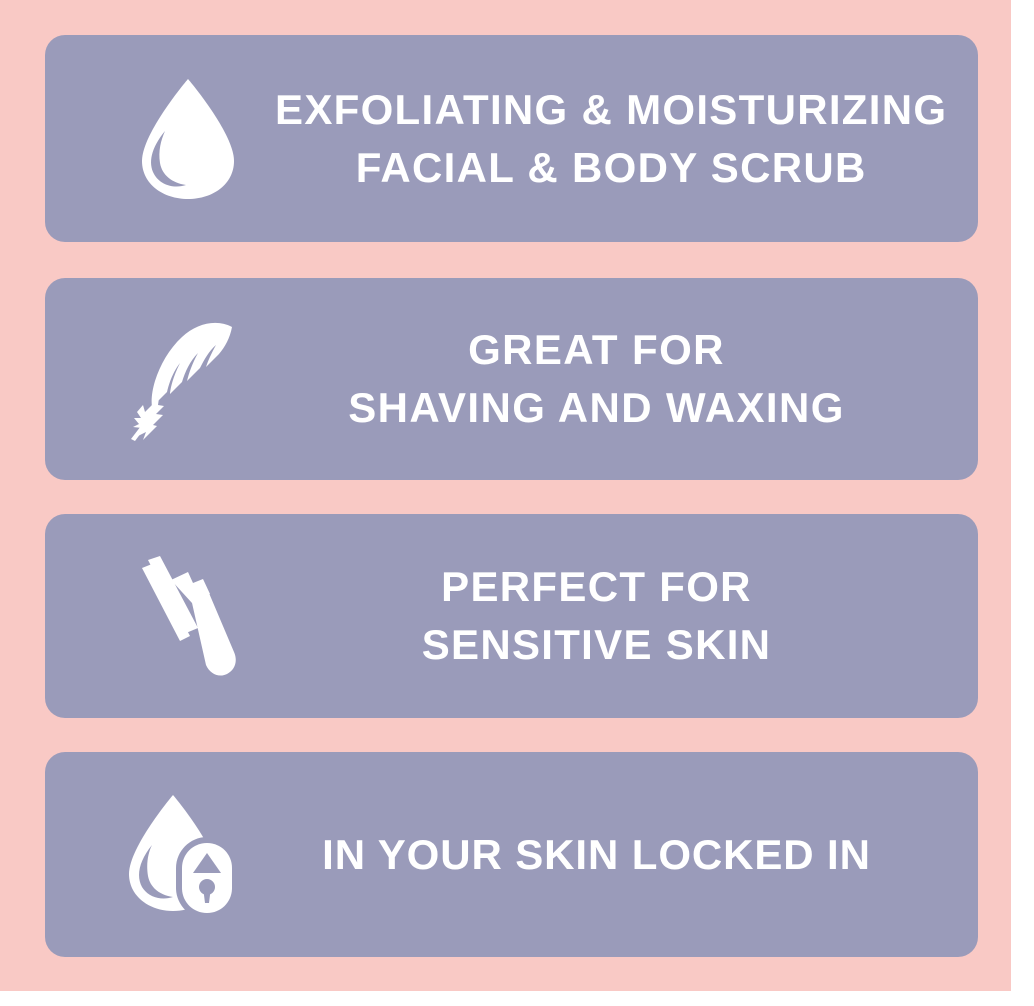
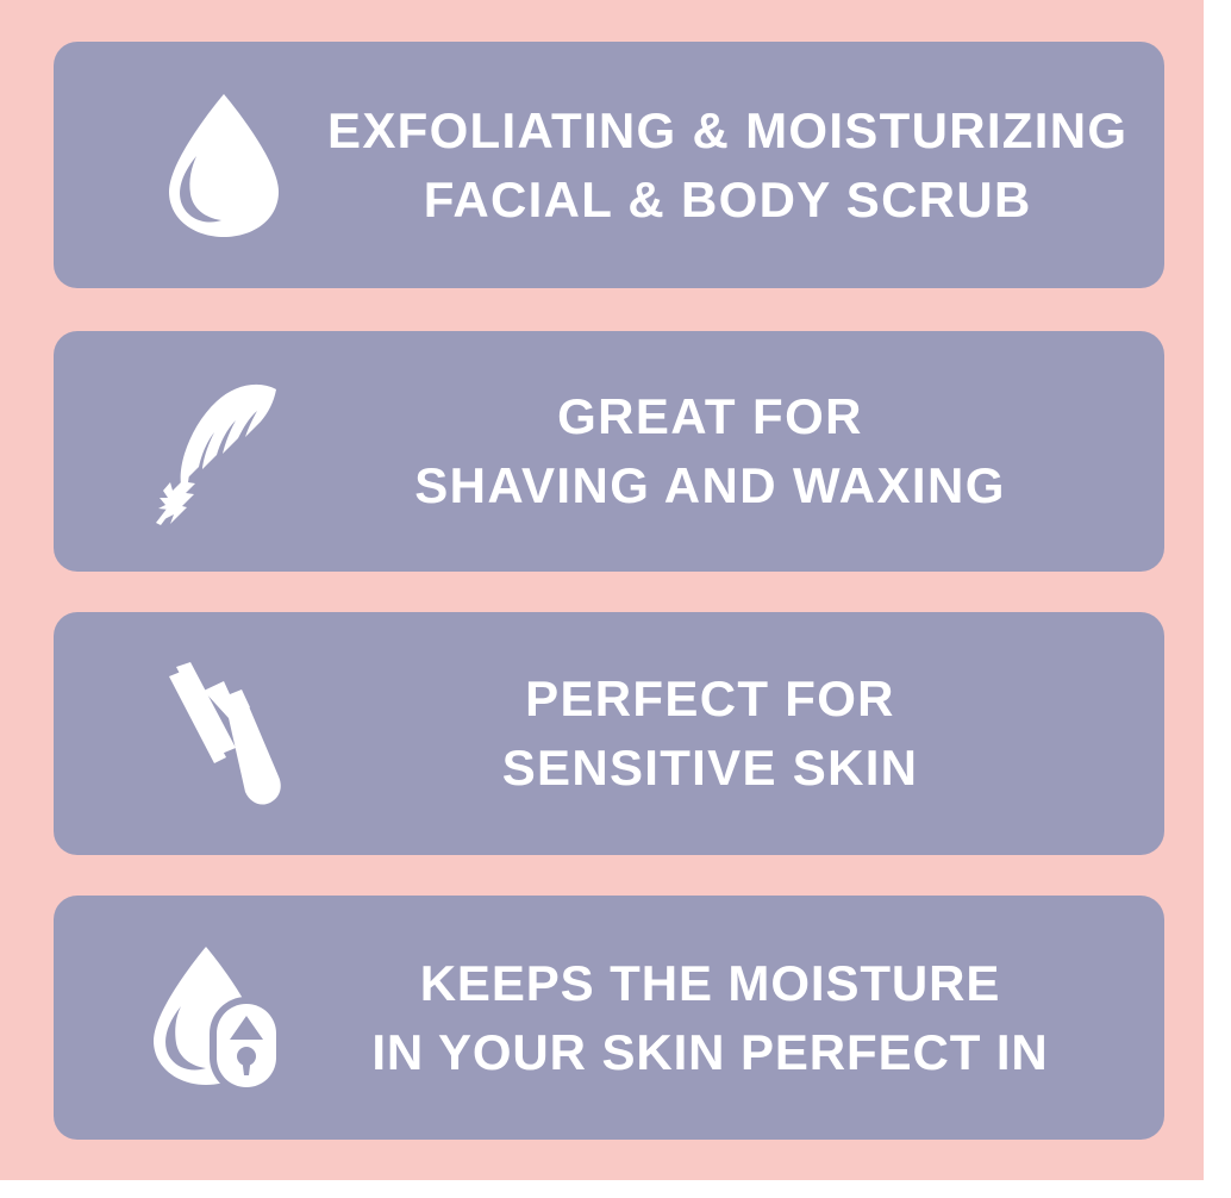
  EXFOLIATING & MOISTURIZING
  FACIAL & BODY SCRUB
  GREAT FOR
  SHAVING AND WAXING
  PERFECT FOR
  SENSITIVE SKIN
+ KEEPS THE MOISTURE
- IN YOUR SKIN LOCKED IN
+ IN YOUR SKIN PERFECT IN
